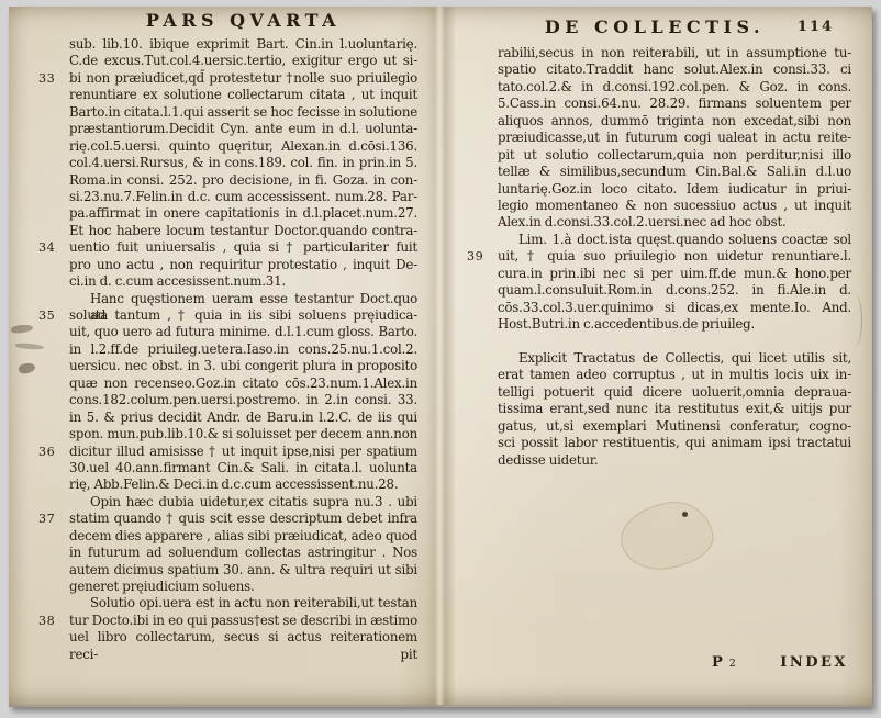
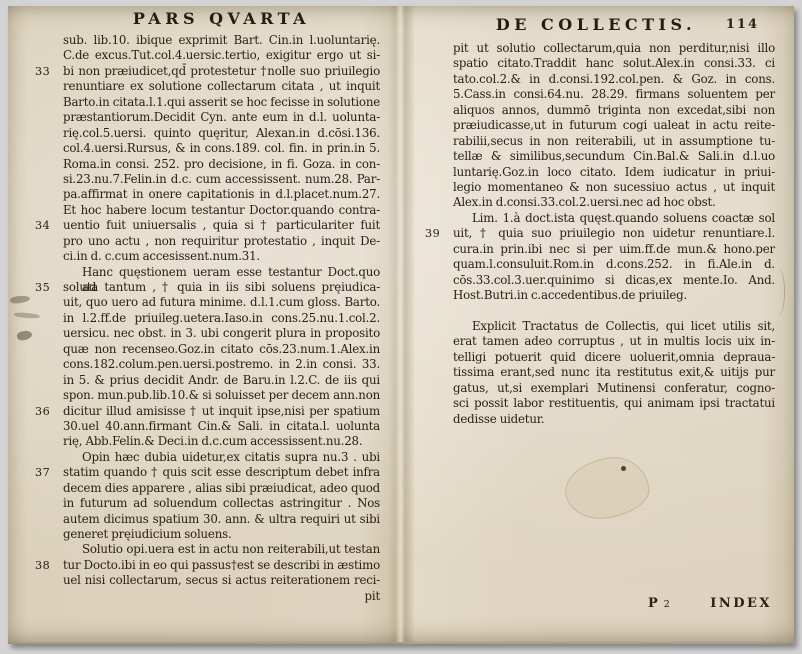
  PARS QVARTA
  sub. lib.10. ibique exprimit Bart. Cin.in l.uoluntarię.
  C.de excus.Tut.col.4.uersic.tertio, exigitur ergo ut si-
  33
  bi non præiudicet,qd̄ protestetur †nolle suo priuilegio
  renuntiare ex solutione collectarum citata , ut inquit
  Barto.in citata.l.1.qui asserit se hoc fecisse in solutione
  præstantiorum.Decidit Cyn. ante eum in d.l. uolunta-
  rię.col.5.uersi. quinto quęritur, Alexan.in d.cōsi.136.
  col.4.uersi.Rursus, & in cons.189. col. fin. in prin.in 5.
  Roma.in consi. 252. pro decisione, in fi. Goza. in con-
  si.23.nu.7.Felin.in d.c. cum accessissent. num.28. Par-
  pa.affirmat in onere capitationis in d.l.placet.num.27.
  Et hoc habere locum testantur Doctor.quando contra-
  34
  uentio fuit uniuersalis , quia si † particulariter fuit
  pro uno actu , non requiritur protestatio , inquit De-
  ci.in d. c.cum accesissent.num.31.
  Hanc quęstionem ueram esse testantur Doct.quo ad
  35
  soluta tantum , † quia in iis sibi soluens pręiudica-
  uit, quo uero ad futura minime. d.l.1.cum gloss. Barto.
  in l.2.ff.de priuileg.uetera.Iaso.in cons.25.nu.1.col.2.
  uersicu. nec obst. in 3. ubi congerit plura in proposito
  quæ non recenseo.Goz.in citato cōs.23.num.1.Alex.in
  cons.182.colum.pen.uersi.postremo. in 2.in consi. 33.
  in 5. & prius decidit Andr. de Baru.in l.2.C. de iis qui
  spon. mun.pub.lib.10.& si soluisset per decem ann.non
  36
  dicitur illud amisisse † ut inquit ipse,nisi per spatium
  30.uel 40.ann.firmant Cin.& Sali. in citata.l. uolunta
  rię, Abb.Felin.& Deci.in d.c.cum accessissent.nu.28.
  Opin hæc dubia uidetur,ex citatis supra nu.3 . ubi
  37
  statim quando † quis scit esse descriptum debet infra
  decem dies apparere , alias sibi præiudicat, adeo quod
  in futurum ad soluendum collectas astringitur . Nos
  autem dicimus spatium 30. ann. & ultra requiri ut sibi
  generet pręiudicium soluens.
  Solutio opi.uera est in actu non reiterabili,ut testan
  38
  tur Docto.ibi in eo qui passus†est se describi in æstimo
- uel libro collectarum, secus si actus reiterationem reci-
+ uel nisi collectarum, secus si actus reiterationem reci-
  pit
  DE COLLECTIS.
  114
- rabilii,secus in non reiterabili, ut in assumptione tu-
+ pit ut solutio collectarum,quia non perditur,nisi illo
  spatio citato.Traddit hanc solut.Alex.in consi.33. ci
  tato.col.2.& in d.consi.192.col.pen. & Goz. in cons.
  5.Cass.in consi.64.nu. 28.29. firmans soluentem per
  aliquos annos, dummō triginta non excedat,sibi non
  præiudicasse,ut in futurum cogi ualeat in actu reite-
- pit ut solutio collectarum,quia non perditur,nisi illo
+ rabilii,secus in non reiterabili, ut in assumptione tu-
  tellæ & similibus,secundum Cin.Bal.& Sali.in d.l.uo
  luntarię.Goz.in loco citato. Idem iudicatur in priui-
  legio momentaneo & non sucessiuo actus , ut inquit
  Alex.in d.consi.33.col.2.uersi.nec ad hoc obst.
  Lim. 1.à doct.ista quęst.quando soluens coactæ sol
  39
  uit, † quia suo priuilegio non uidetur renuntiare.l.
  cura.in prin.ibi nec si per uim.ff.de mun.& hono.per
  quam.l.consuluit.Rom.in d.cons.252. in fi.Ale.in d.
  cōs.33.col.3.uer.quinimo si dicas,ex mente.Io. And.
  Host.Butri.in c.accedentibus.de priuileg.
  Explicit Tractatus de Collectis, qui licet utilis sit,
  erat tamen adeo corruptus , ut in multis locis uix in-
  telligi potuerit quid dicere uoluerit,omnia depraua-
  tissima erant,sed nunc ita restitutus exit,& uitijs pur
  gatus, ut,si exemplari Mutinensi conferatur, cogno-
  sci possit labor restituentis, qui animam ipsi tractatui
  dedisse uidetur.
  P 2
  INDEX
